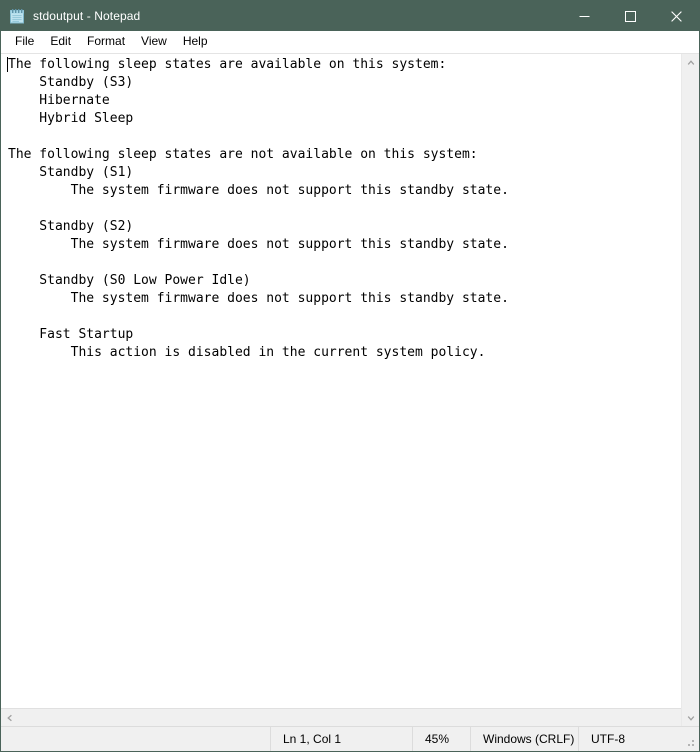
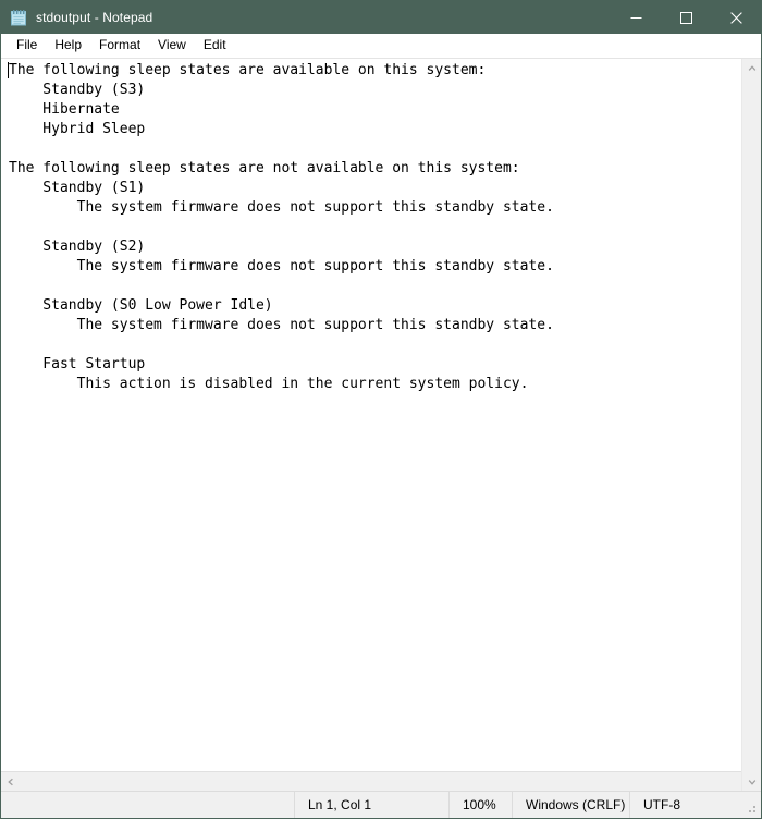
  stdoutput - Notepad
  File
- Edit
+ Help
  Format
  View
- Help
+ Edit
  The following sleep states are available on this system:
  Standby (S3)
  Hibernate
  Hybrid Sleep
  The following sleep states are not available on this system:
  Standby (S1)
  The system firmware does not support this standby state.
  Standby (S2)
  The system firmware does not support this standby state.
  Standby (S0 Low Power Idle)
  The system firmware does not support this standby state.
  Fast Startup
  This action is disabled in the current system policy.
  Ln 1, Col 1
- 45%
+ 100%
  Windows (CRLF)
  UTF-8
